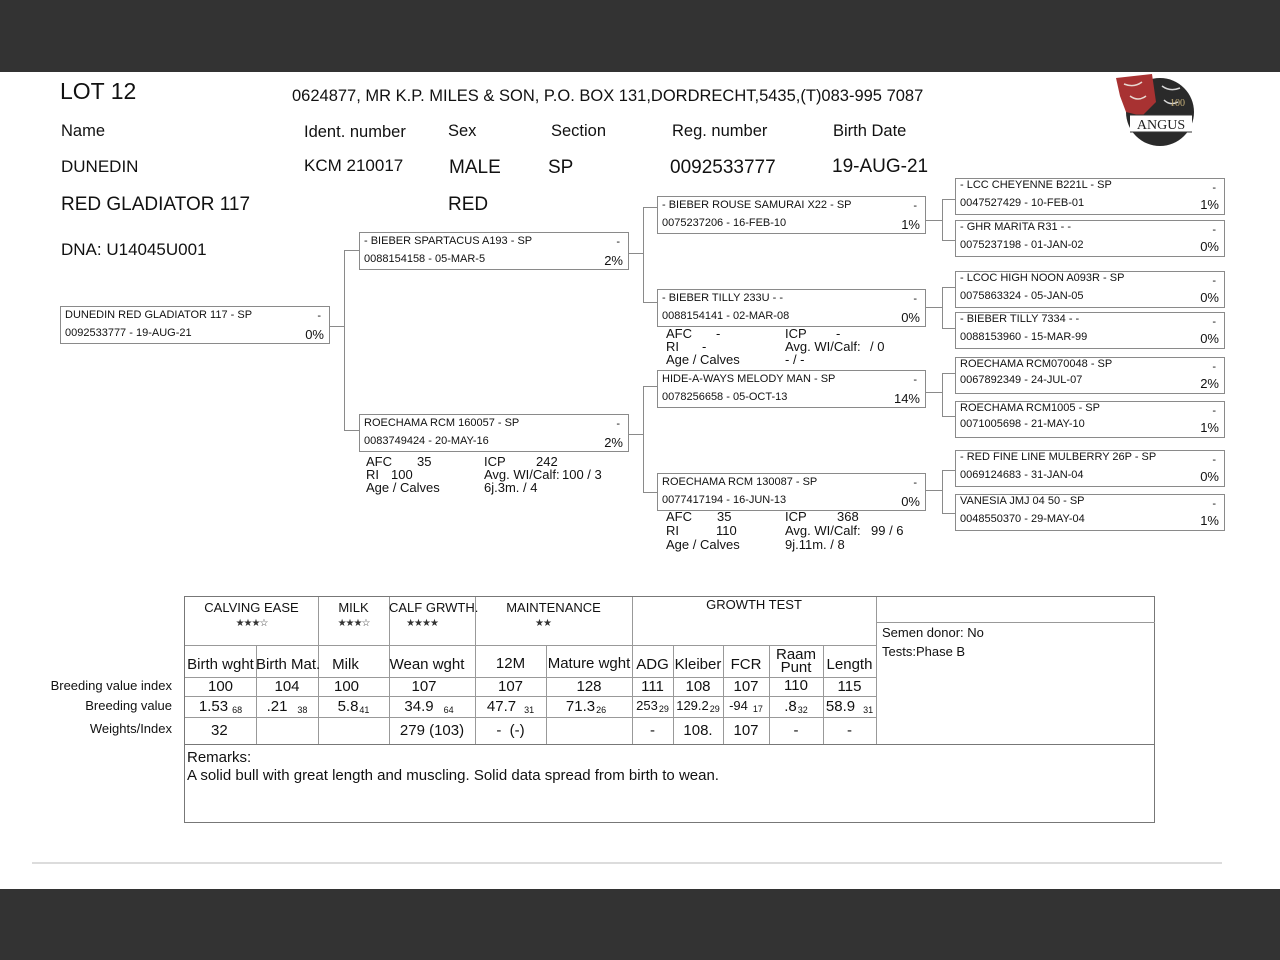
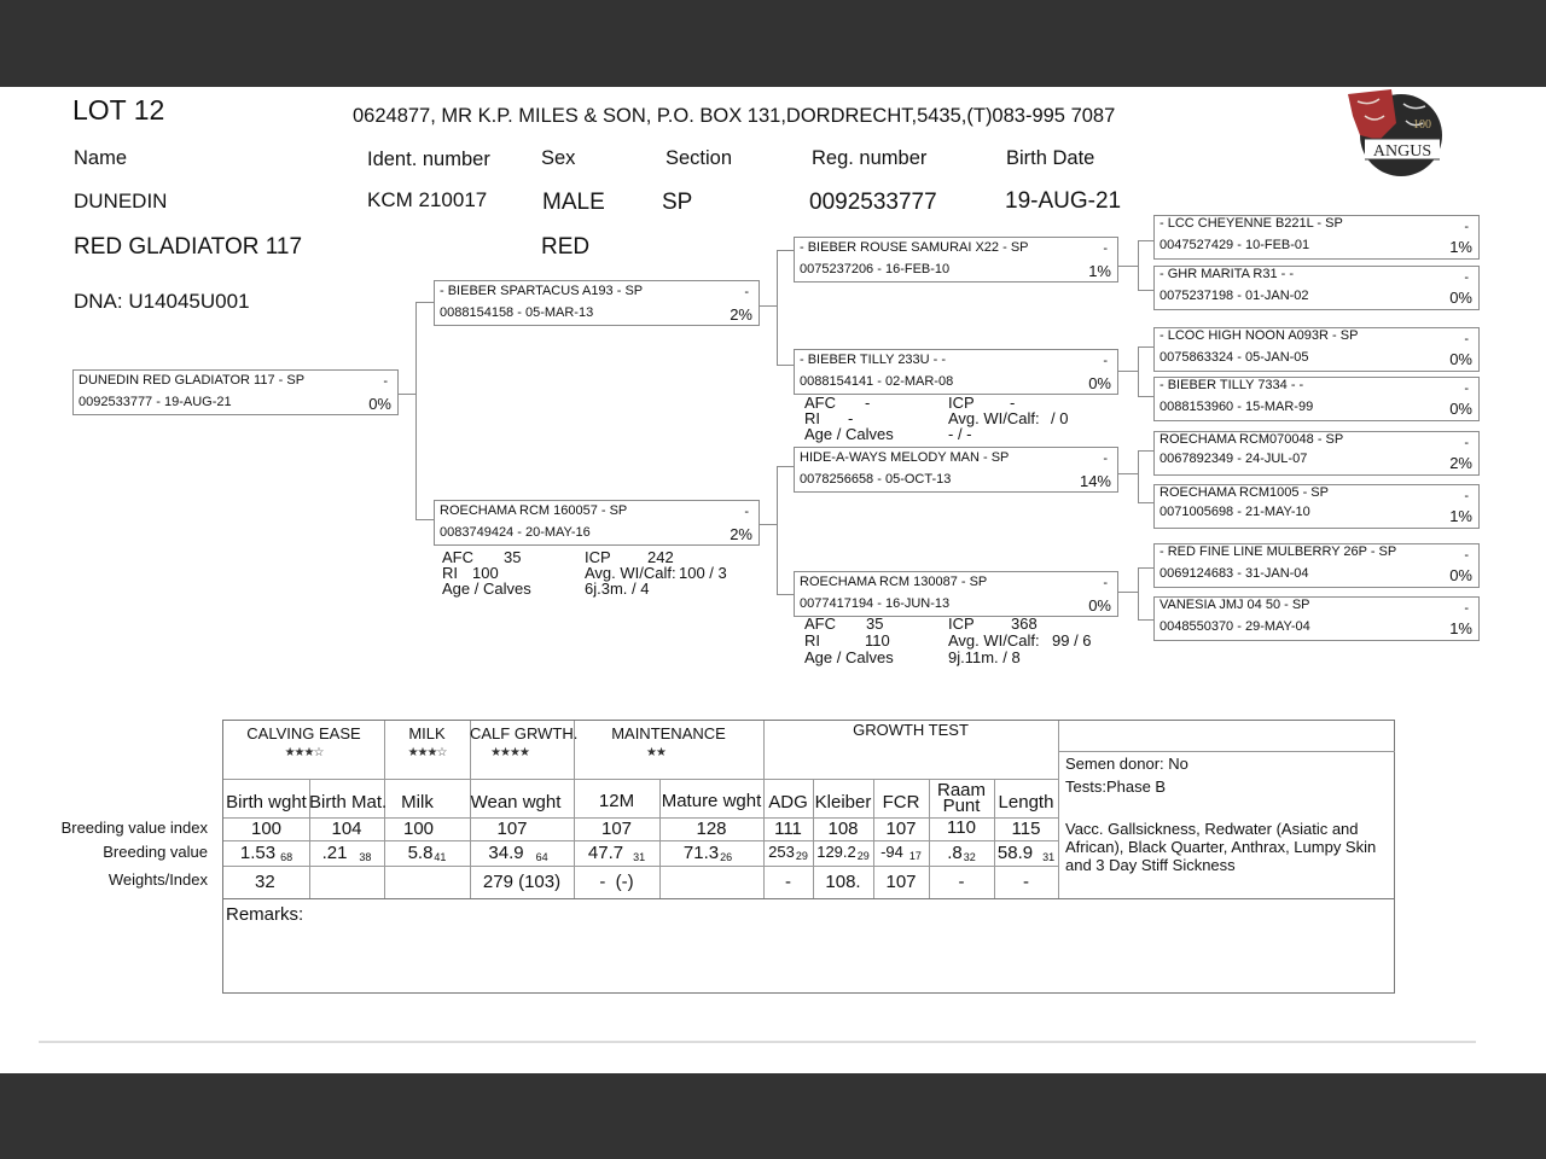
  LOT 12
  0624877, MR K.P. MILES & SON, P.O. BOX 131,DORDRECHT,5435,(T)083-995 7087
  100
  ANGUS
  Name
  Ident. number
  Sex
  Section
  Reg. number
  Birth Date
  DUNEDIN
  KCM 210017
  MALE
  SP
  0092533777
  19-AUG-21
  RED GLADIATOR 117
  RED
  DNA: U14045U001
  DUNEDIN RED GLADIATOR 117 - SP
  -
  0092533777 - 19-AUG-21
  0%
  - BIEBER SPARTACUS A193 - SP
  -
- 0088154158 - 05-MAR-5
+ 0088154158 - 05-MAR-13
  2%
  ROECHAMA RCM 160057 - SP
  -
  0083749424 - 20-MAY-16
  2%
  AFC
  35
  ICP
  242
  RI
  100
  Avg. WI/Calf:
  100 / 3
  Age / Calves
  6j.3m. / 4
  - BIEBER ROUSE SAMURAI X22 - SP
  -
  0075237206 - 16-FEB-10
  1%
  - BIEBER TILLY 233U - -
  -
  0088154141 - 02-MAR-08
  0%
  AFC
  -
  ICP
  -
  RI
  -
  Avg. WI/Calf:
  / 0
  Age / Calves
  - / -
  HIDE-A-WAYS MELODY MAN - SP
  -
  0078256658 - 05-OCT-13
  14%
  ROECHAMA RCM 130087 - SP
  -
  0077417194 - 16-JUN-13
  0%
  AFC
  35
  ICP
  368
  RI
  110
  Avg. WI/Calf:
  99 / 6
  Age / Calves
  9j.11m. / 8
  - LCC CHEYENNE B221L - SP
  -
  0047527429 - 10-FEB-01
  1%
  - GHR MARITA R31 - -
  -
  0075237198 - 01-JAN-02
  0%
  - LCOC HIGH NOON A093R - SP
  -
  0075863324 - 05-JAN-05
  0%
  - BIEBER TILLY 7334 - -
  -
  0088153960 - 15-MAR-99
  0%
  ROECHAMA RCM070048 - SP
  -
  0067892349 - 24-JUL-07
  2%
  ROECHAMA RCM1005 - SP
  -
  0071005698 - 21-MAY-10
  1%
  - RED FINE LINE MULBERRY 26P - SP
  -
  0069124683 - 31-JAN-04
  0%
  VANESIA JMJ 04 50 - SP
  -
  0048550370 - 29-MAY-04
  1%
  Breeding value index
  Breeding value
  Weights/Index
  CALVING EASE
  ★★★☆
  MILK
  ★★★☆
  CALF GRWTH
  ★★★★
  MAINTENANCE
  ★★
  GROWTH TEST
  Birth wght
  Birth Mat
  Milk
  Wean wght
  12M
  Mature wght
  ADG
  Kleiber
  FCR
  Raam Punt
  Length
  100
  104
  100
  107
  107
  128
  111
  108
  107
  110
  115
  1.53 68
  .21 38
  5.841
  34.9 64
  47.7 31
  71.326
  25329
  129.229
  -94 17
  .832
  58.9 31
  32
  279 (103)
  - (-)
  -
  108.
  107
  -
  -
  Semen donor: No
  Tests:Phase B
+ Vacc. Gallsickness, Redwater (Asiatic and African), Black Quarter, Anthrax, Lumpy Skin and 3 Day Stiff Sickness
  Remarks:
- A solid bull with great length and muscling. Solid data spread from birth to wean.
